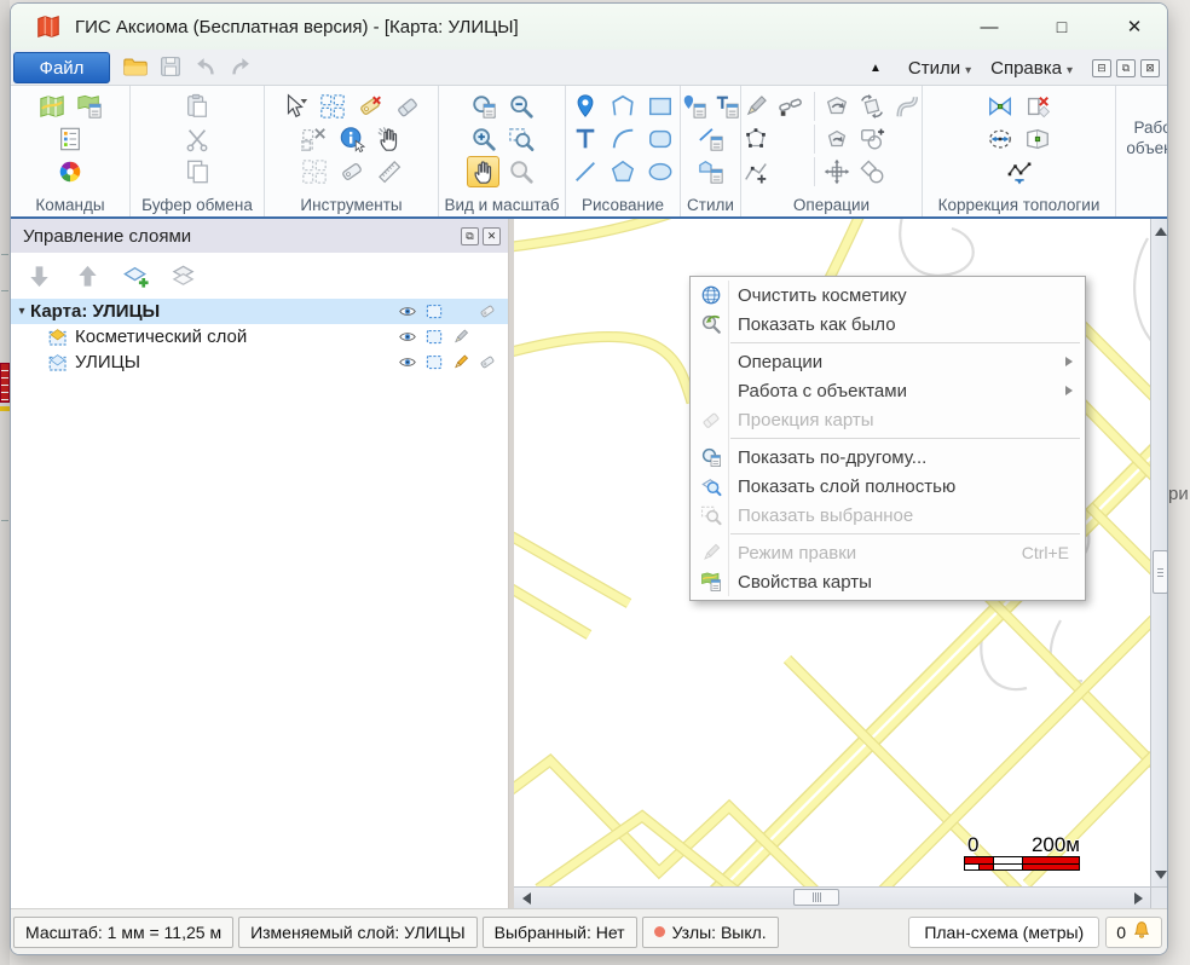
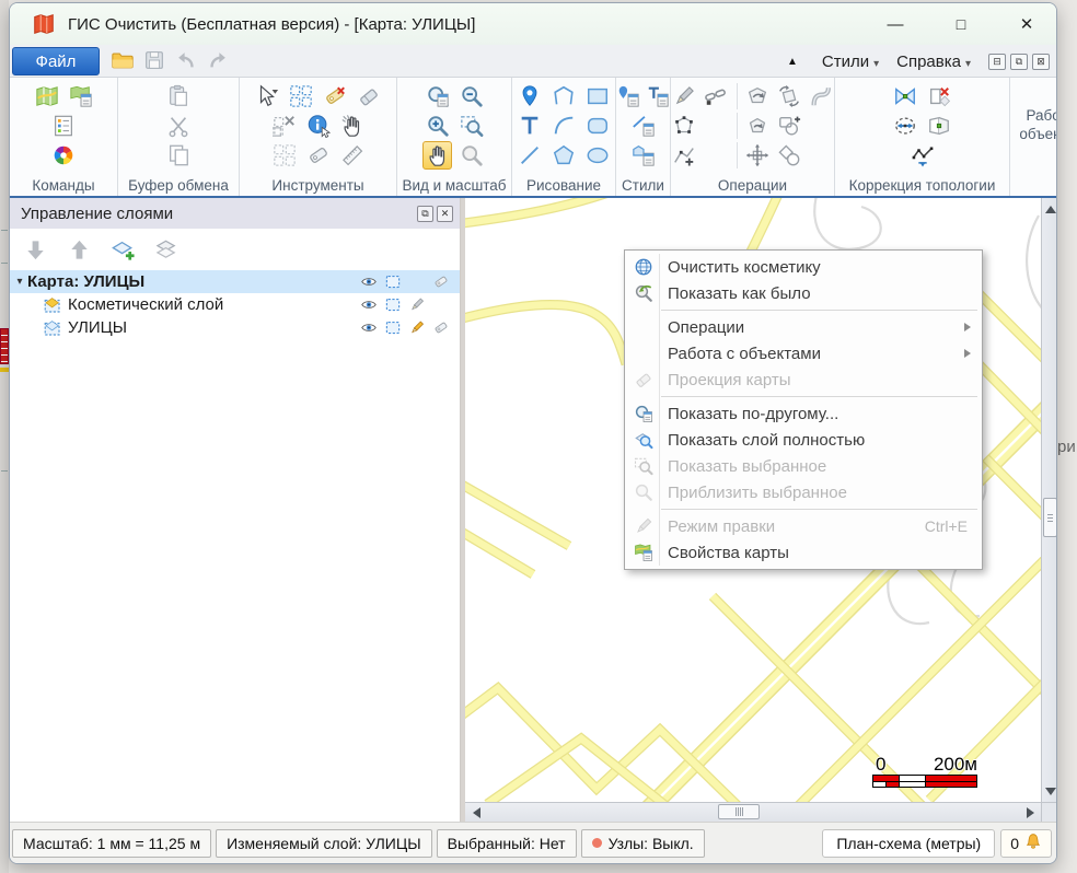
  ри
- ГИС Аксиома (Бесплатная версия) - [Карта: УЛИЦЫ]
+ ГИС Очистить (Бесплатная версия) - [Карта: УЛИЦЫ]
  —
  □
  ✕
  Файл
  ▲
  Стили ▾
  Справка ▾
  ⊟
  ⧉
  ⊠
  Команды
  Буфер обмена
  Инструменты
  Вид и масштаб
  Рисование
  Стили
  Операции
  Коррекция топологии
  Управление слоями
  ⧉
  ✕
  ▾
  Карта: УЛИЦЫ
  Косметический слой
  УЛИЦЫ
  0
  200м
  Очистить косметику
  Показать как было
  Операции
  Работа с объектами
  Проекция карты
  Показать по-другому...
  Показать слой полностью
  Показать выбранное
+ Приблизить выбранное
  Режим правки
  Ctrl+E
  Свойства карты
  Масштаб: 1 мм = 11,25 м
  Изменяемый слой: УЛИЦЫ
  Выбранный: Нет
  Узлы: Выкл.
  План-схема (метры)
  0
